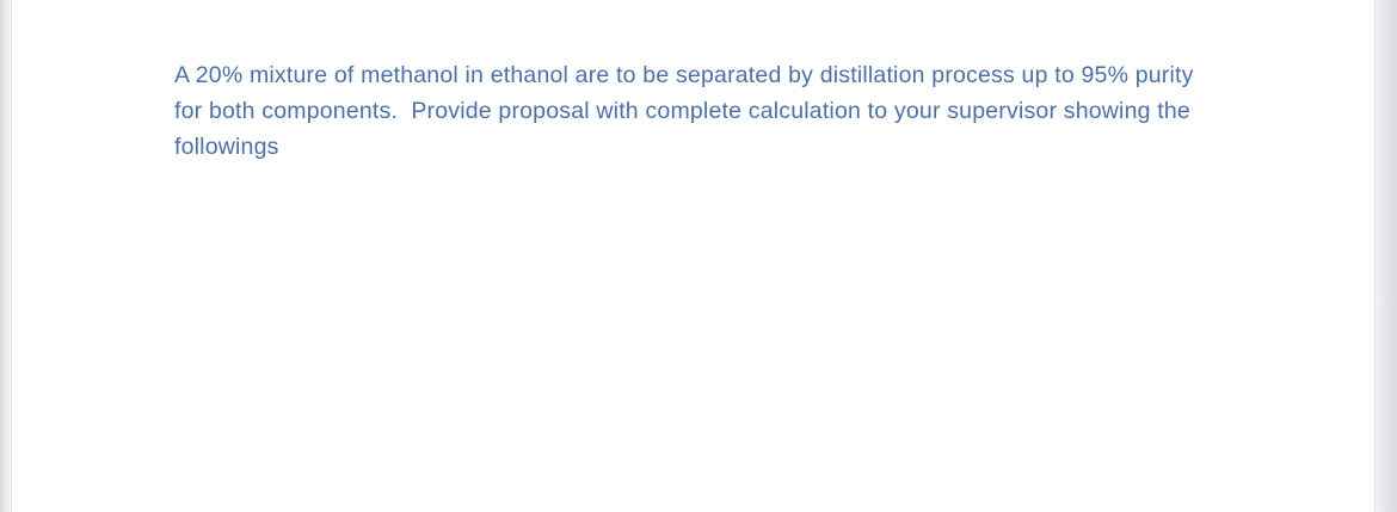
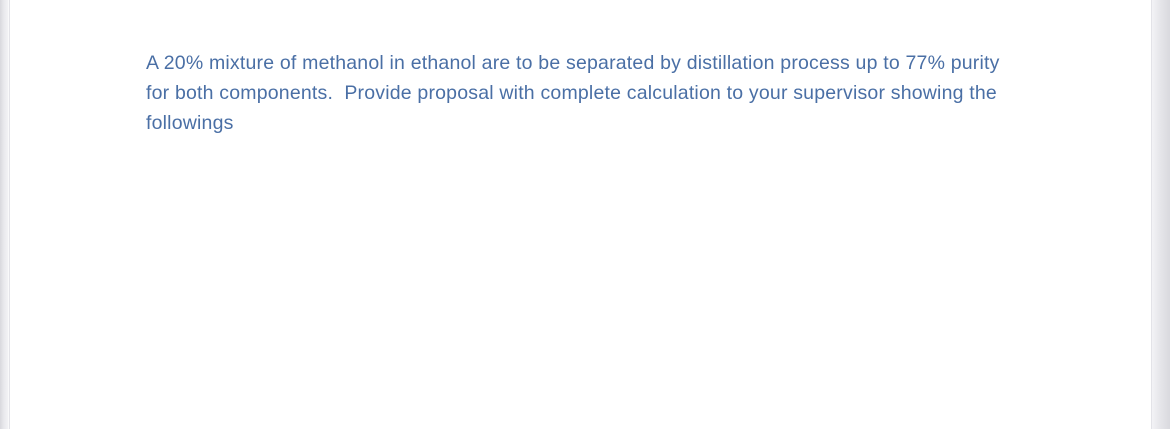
- A 20% mixture of methanol in ethanol are to be separated by distillation process up to 95% purity for both components. Provide proposal with complete calculation to your supervisor showing the followings
+ A 20% mixture of methanol in ethanol are to be separated by distillation process up to 77% purity for both components. Provide proposal with complete calculation to your supervisor showing the followings
